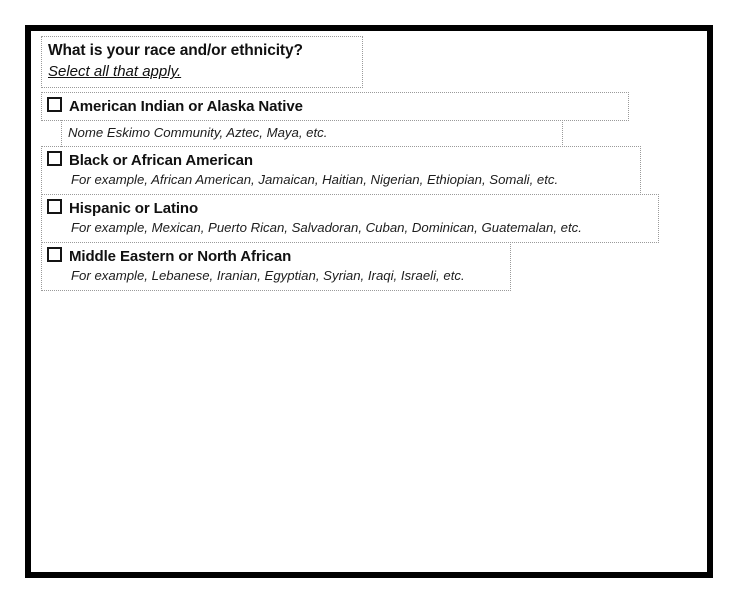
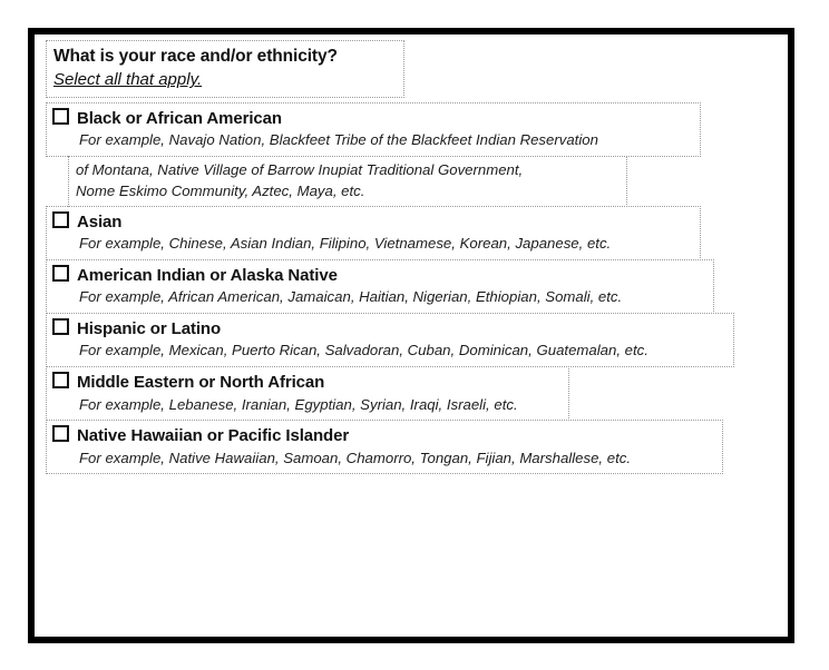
  What is your race and/or ethnicity?
  Select all that apply.
- American Indian or Alaska Native
+ Black or African American
+ For example, Navajo Nation, Blackfeet Tribe of the Blackfeet Indian Reservation
+ of Montana, Native Village of Barrow Inupiat Traditional Government,
  Nome Eskimo Community, Aztec, Maya, etc.
+ Asian
+ For example, Chinese, Asian Indian, Filipino, Vietnamese, Korean, Japanese, etc.
- Black or African American
+ American Indian or Alaska Native
  For example, African American, Jamaican, Haitian, Nigerian, Ethiopian, Somali, etc.
  Hispanic or Latino
  For example, Mexican, Puerto Rican, Salvadoran, Cuban, Dominican, Guatemalan, etc.
  Middle Eastern or North African
  For example, Lebanese, Iranian, Egyptian, Syrian, Iraqi, Israeli, etc.
+ Native Hawaiian or Pacific Islander
+ For example, Native Hawaiian, Samoan, Chamorro, Tongan, Fijian, Marshallese, etc.
